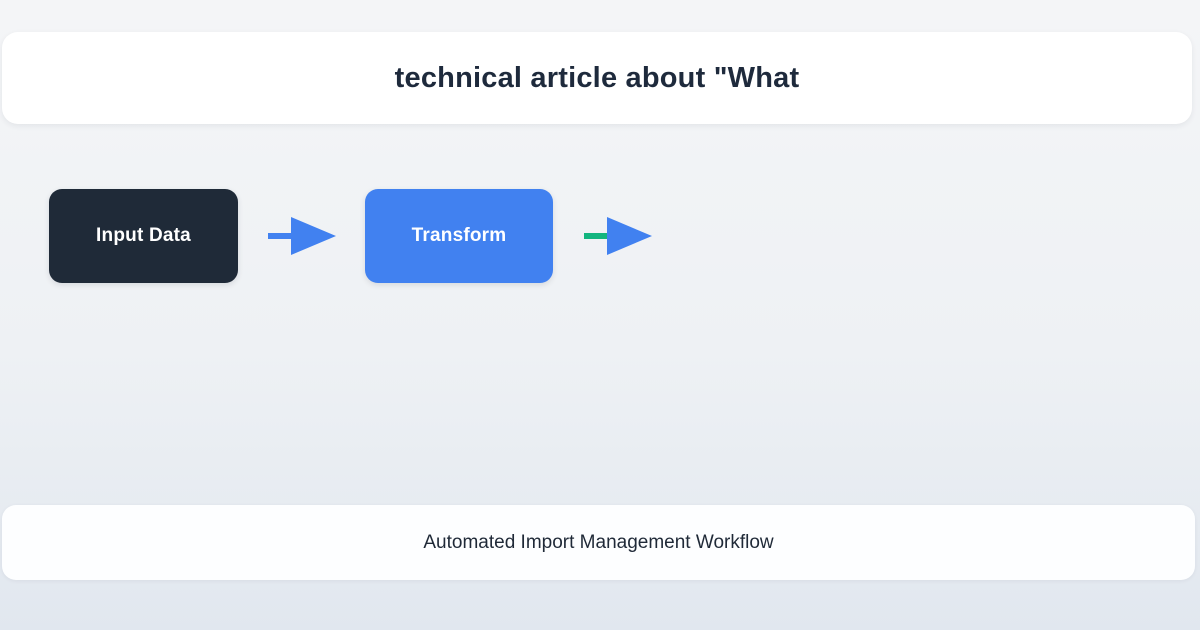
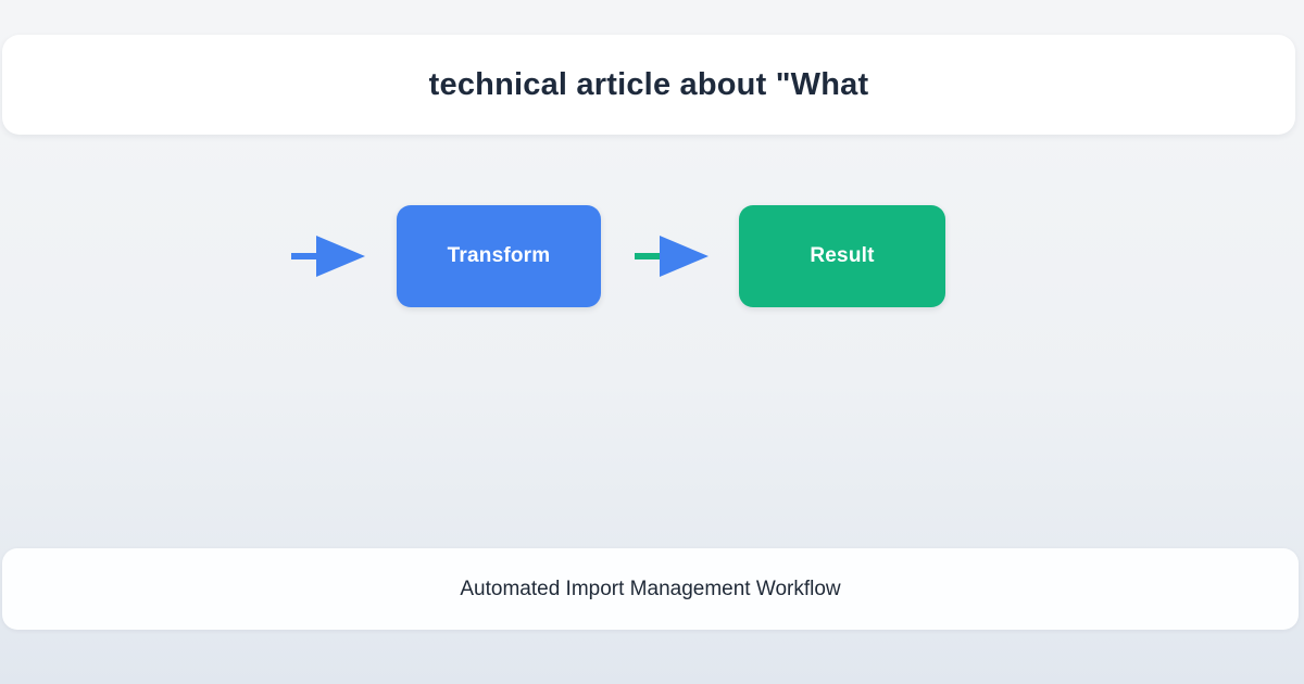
  technical article about "What
- Input Data
  Transform
+ Result
  Automated Import Management Workflow
